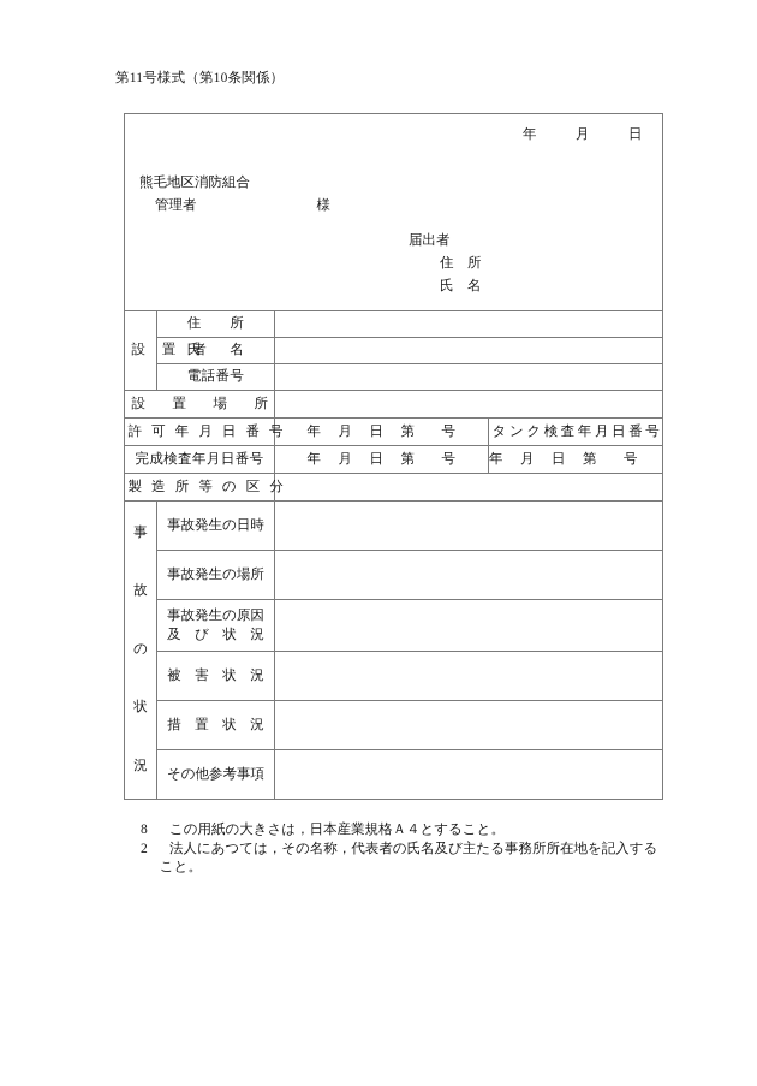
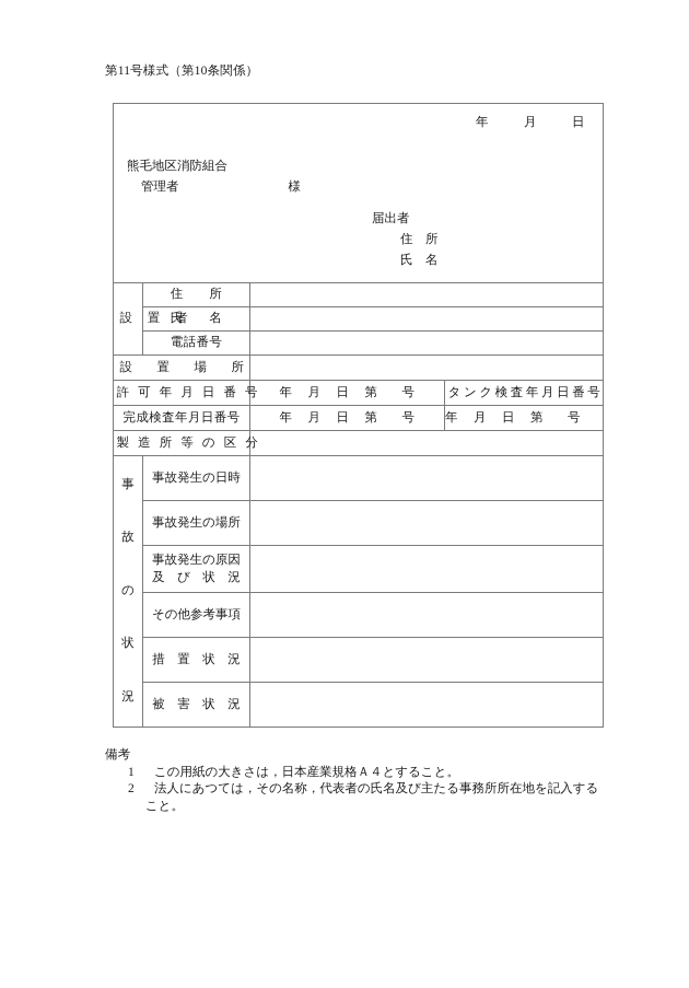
  第11号様式（第10条関係）
  年 月 日 熊毛地区消防組合 管理者 様 届出者 住 所 氏 名
  設 置	住 所
  氏 名
  電話番号
  設 置 場 所
  許 可 年 月 日 番 号	年 月 日 第 号	タンク検査年月日番号
  完成検査年月日番号	年 月 日 第 号	年 月 日 第 号
  製 造 所 等 の 区 分
  事 故 の 状 況	事故発生の日時
  事故発生の場所
  事故発生の原因 及 び 状 況
- 被 害 状 況
+ その他参考事項
  措 置 状 況
- その他参考事項
+ 被 害 状 況
+ 備考
- 8
+ 1
  この用紙の大きさは，日本産業規格Ａ４とすること。
  2
  法人にあつては，その名称，代表者の氏名及び主たる事務所所在地を記入する
  こと。
